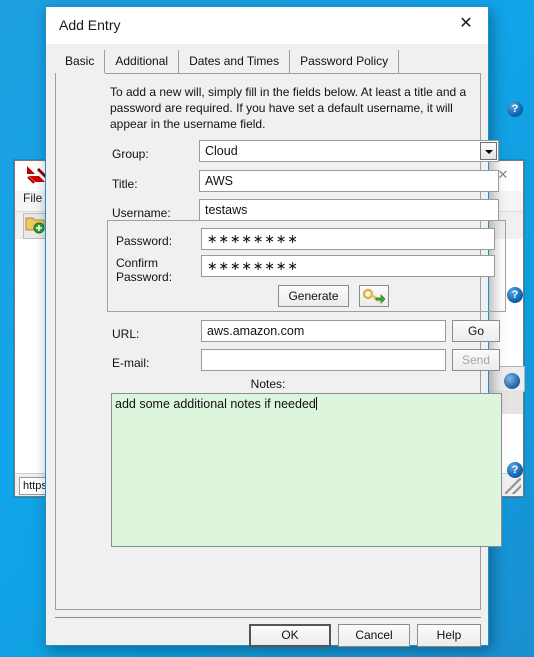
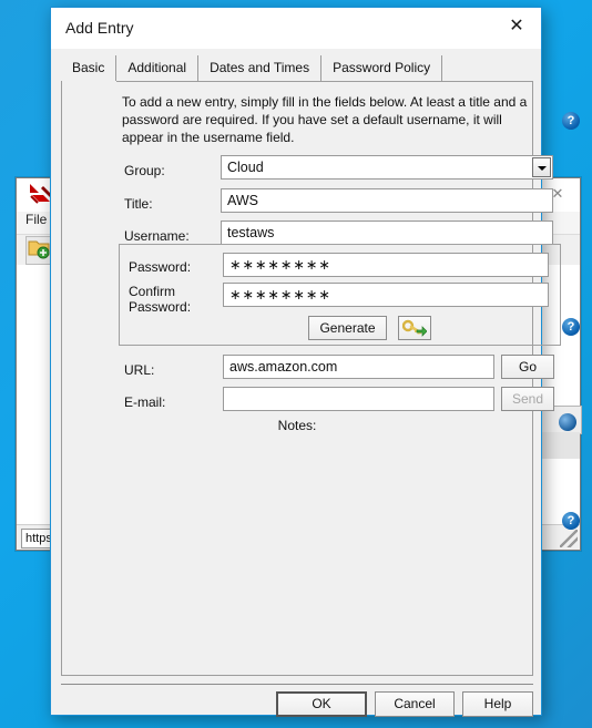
  ✕
  File
  http
  Add Entry
  ✕
  Basic
  Additional
  Dates and Times
  Password Policy
- To add a new will, simply fill in the fields below. At least a title and a password are required. If you have set a default username, it will appear in the username field.
+ To add a new entry, simply fill in the fields below. At least a title and a password are required. If you have set a default username, it will appear in the username field.
  ?
  Group:
  Cloud
  Title:
  AWS
  Username:
  testaws
  Password:
  ∗∗∗∗∗∗∗∗
  Confirm
  Password:
  ∗∗∗∗∗∗∗∗
  Generate
  ?
  URL:
  aws.amazon.com
  Go
  E-mail:
  Send
  Notes:
- add some additional notes if needed
  ?
  OK
  Cancel
  Help
